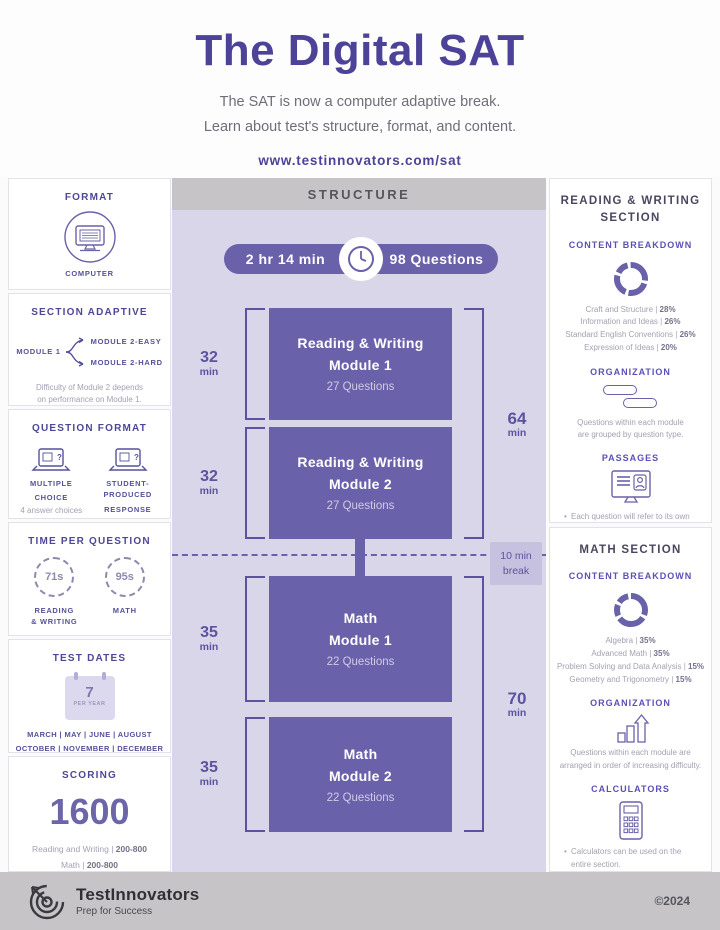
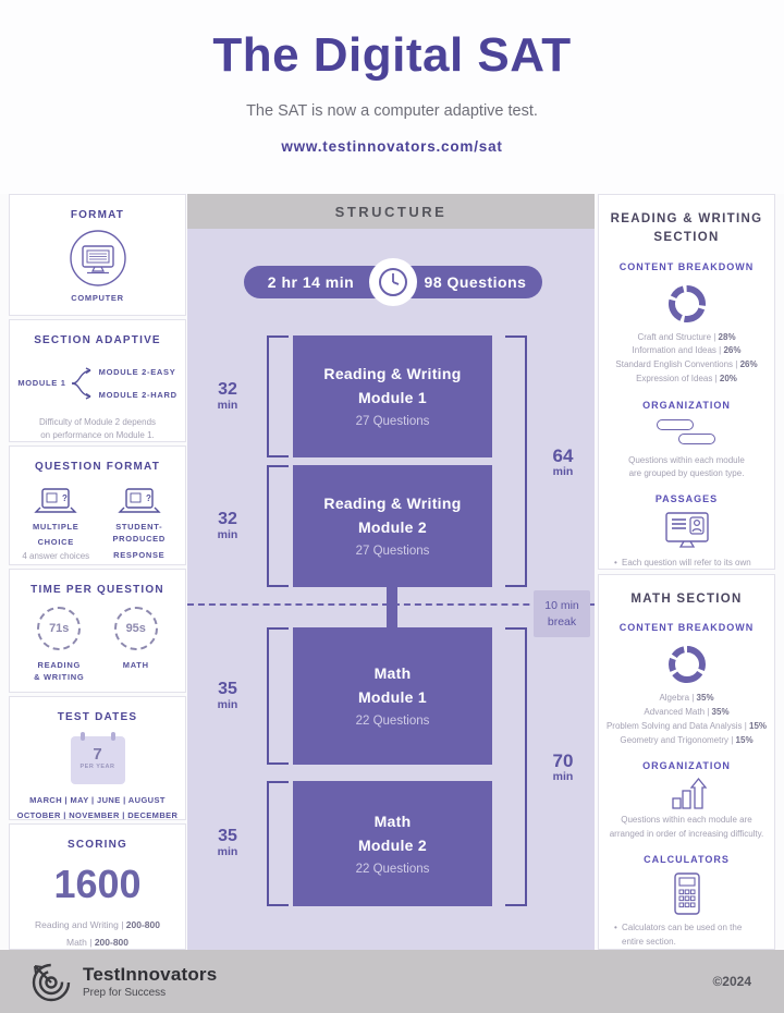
  The Digital SAT
- The SAT is now a computer adaptive break.
+ The SAT is now a computer adaptive test.
- Learn about test's structure, format, and content.
  www.testinnovators.com/sat
  FORMAT
  COMPUTER
  SECTION ADAPTIVE
  MODULE 1
  MODULE 2-EASY
  MODULE 2-HARD
  Difficulty of Module 2 depends
  on performance on Module 1.
  QUESTION FORMAT
  ?
  MULTIPLE
  CHOICE
  4 answer choices
  ?
  STUDENT-PRODUCED
  RESPONSE
  TIME PER QUESTION
  71s
  READING
  & WRITING
  95s
  MATH
  TEST DATES
  7
  MARCH | MAY | JUNE | AUGUST
  OCTOBER | NOVEMBER | DECEMBER
  SCORING
  1600
  Reading and Writing | 200-800
  Math | 200-800
  STRUCTURE
  2 hr 14 min
  98 Questions
  Reading & Writing
  Module 1
  27 Questions
  Reading & Writing
  Module 2
  27 Questions
  Math
  Module 1
  22 Questions
  Math
  Module 2
  22 Questions
  10 min
  break
  32
  min
  32
  min
  35
  min
  35
  min
  64
  min
  70
  min
  READING & WRITING
  SECTION
  CONTENT BREAKDOWN
  Craft and Structure | 28%
  Information and Ideas | 26%
  Standard English Conventions | 26%
  Expression of Ideas | 20%
  ORGANIZATION
  Questions within each module
  are grouped by question type.
  PASSAGES
  MATH SECTION
  CONTENT BREAKDOWN
  Algebra | 35%
  Advanced Math | 35%
  Problem Solving and Data Analysis | 15%
  Geometry and Trigonometry | 15%
  ORGANIZATION
  Questions within each module are
  arranged in order of increasing difficulty.
  CALCULATORS
  Calculators can be used on the entire section.
  TestInnovators
  Prep for Success
  ©2024
